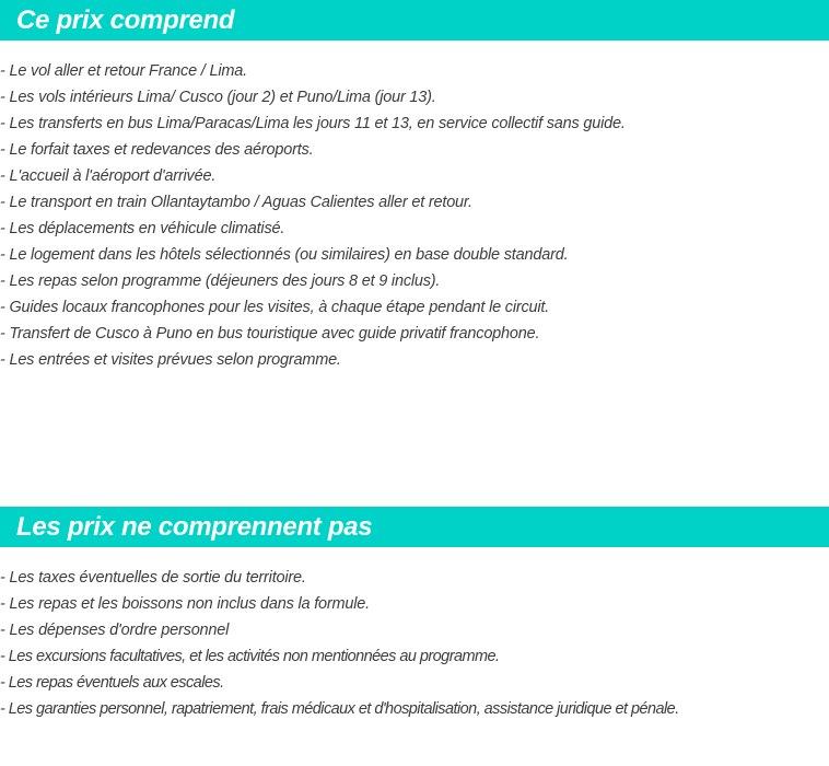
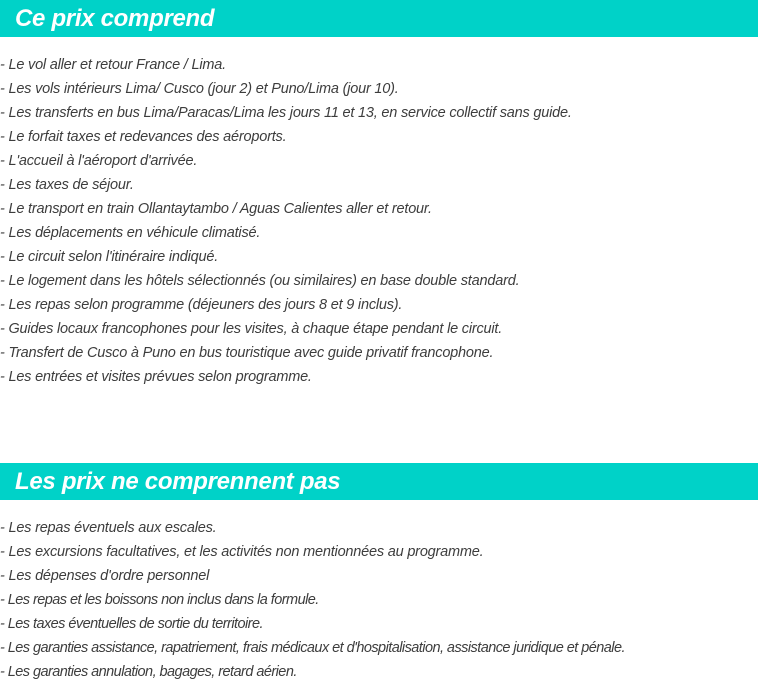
  Ce prix comprend
  - Le vol aller et retour France / Lima.
- - Les vols intérieurs Lima/ Cusco (jour 2) et Puno/Lima (jour 13).
+ - Les vols intérieurs Lima/ Cusco (jour 2) et Puno/Lima (jour 10).
  - Les transferts en bus Lima/Paracas/Lima les jours 11 et 13, en service collectif sans guide.
  - Le forfait taxes et redevances des aéroports.
  - L'accueil à l'aéroport d'arrivée.
+ - Les taxes de séjour.
  - Le transport en train Ollantaytambo / Aguas Calientes aller et retour.
  - Les déplacements en véhicule climatisé.
+ - Le circuit selon l'itinéraire indiqué.
  - Le logement dans les hôtels sélectionnés (ou similaires) en base double standard.
  - Les repas selon programme (déjeuners des jours 8 et 9 inclus).
  - Guides locaux francophones pour les visites, à chaque étape pendant le circuit.
  - Transfert de Cusco à Puno en bus touristique avec guide privatif francophone.
  - Les entrées et visites prévues selon programme.
  Les prix ne comprennent pas
- - Les taxes éventuelles de sortie du territoire.
+ - Les repas éventuels aux escales.
- - Les repas et les boissons non inclus dans la formule.
+ - Les excursions facultatives, et les activités non mentionnées au programme.
  - Les dépenses d'ordre personnel
- - Les excursions facultatives, et les activités non mentionnées au programme.
+ - Les repas et les boissons non inclus dans la formule.
- - Les repas éventuels aux escales.
+ - Les taxes éventuelles de sortie du territoire.
- - Les garanties personnel, rapatriement, frais médicaux et d'hospitalisation, assistance juridique et pénale.
+ - Les garanties assistance, rapatriement, frais médicaux et d'hospitalisation, assistance juridique et pénale.
+ - Les garanties annulation, bagages, retard aérien.
